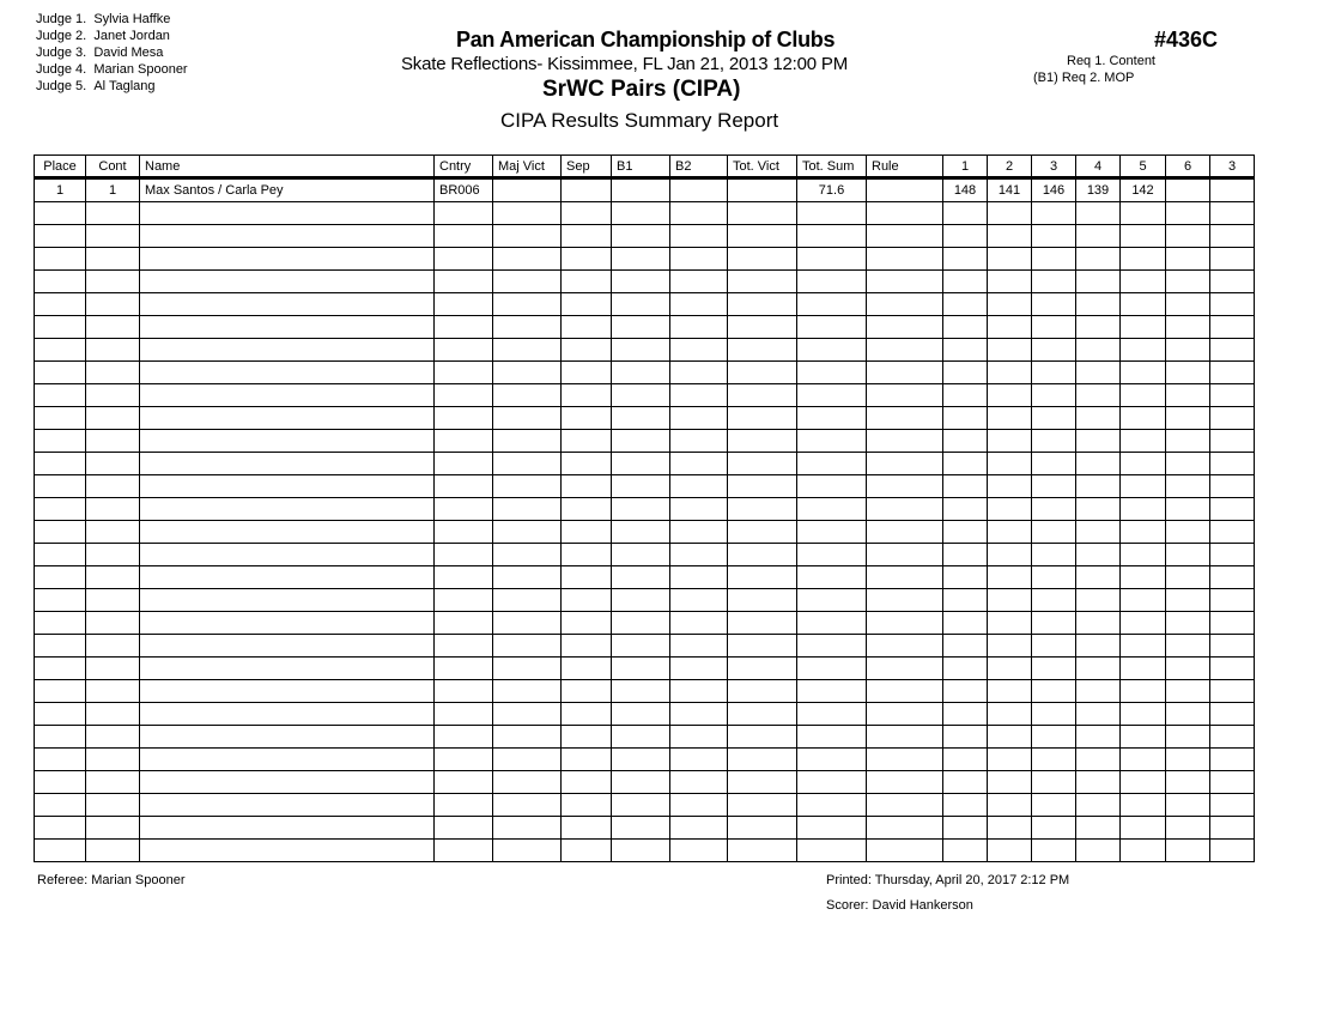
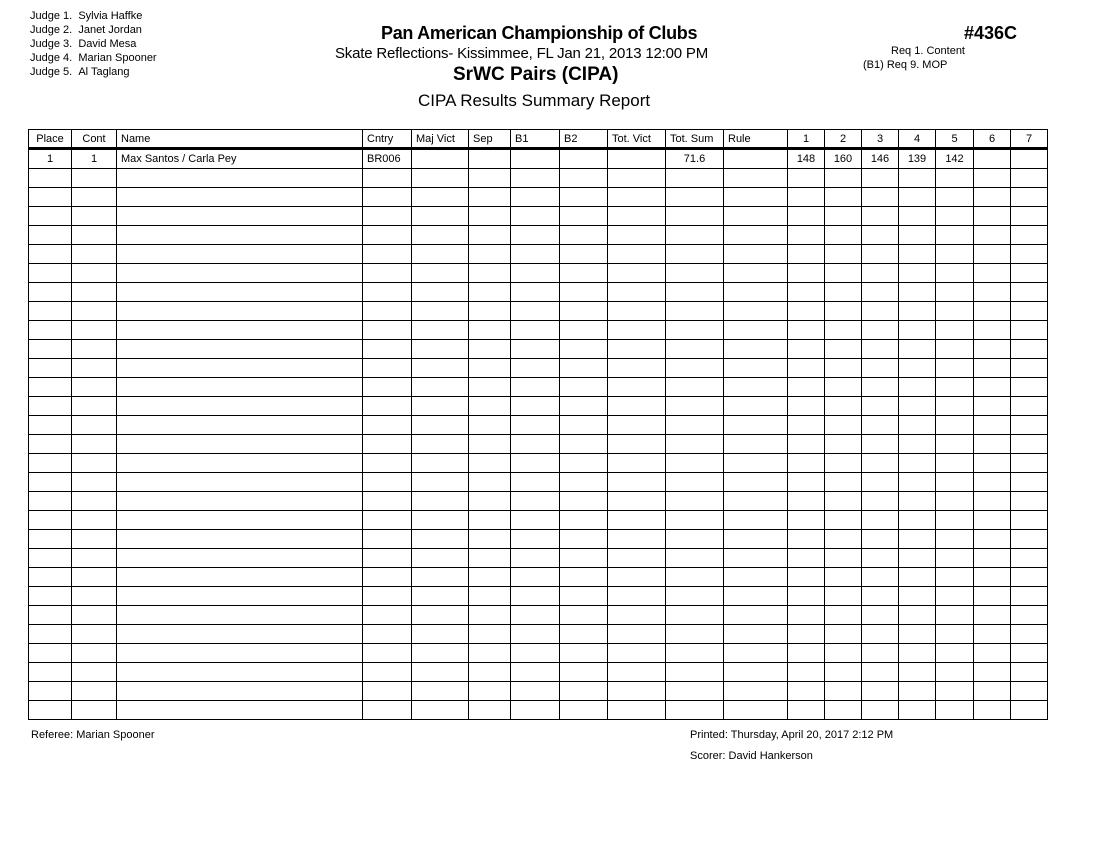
  Judge 1. Sylvia Haffke
  Judge 2. Janet Jordan
  Judge 3. David Mesa
  Judge 4. Marian Spooner
  Judge 5. Al Taglang
  Pan American Championship of Clubs
  Skate Reflections- Kissimmee, FL Jan 21, 2013 12:00 PM
  SrWC Pairs (CIPA)
  CIPA Results Summary Report
  #436C
  Req 1. Content
- (B1) Req 2. MOP
+ (B1) Req 9. MOP
- Place	Cont	Name	Cntry	Maj Vict	Sep	B1	B2	Tot. Vict	Tot. Sum	Rule	1	2	3	4	5	6	3
+ Place	Cont	Name	Cntry	Maj Vict	Sep	B1	B2	Tot. Vict	Tot. Sum	Rule	1	2	3	4	5	6	7
- 1	1	Max Santos / Carla Pey	BR006						71.6		148	141	146	139	142
+ 1	1	Max Santos / Carla Pey	BR006						71.6		148	160	146	139	142
  Referee: Marian Spooner
  Printed: Thursday, April 20, 2017 2:12 PM
  Scorer: David Hankerson
